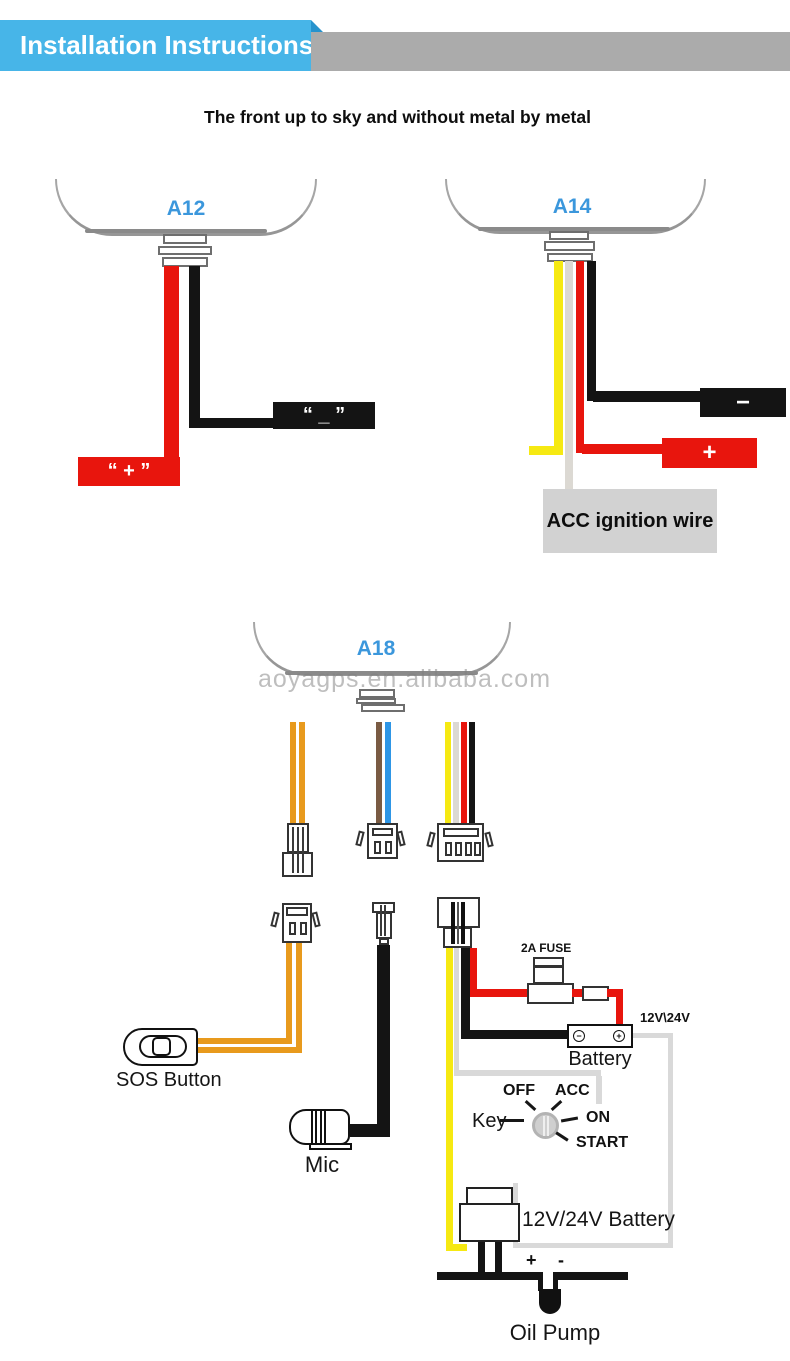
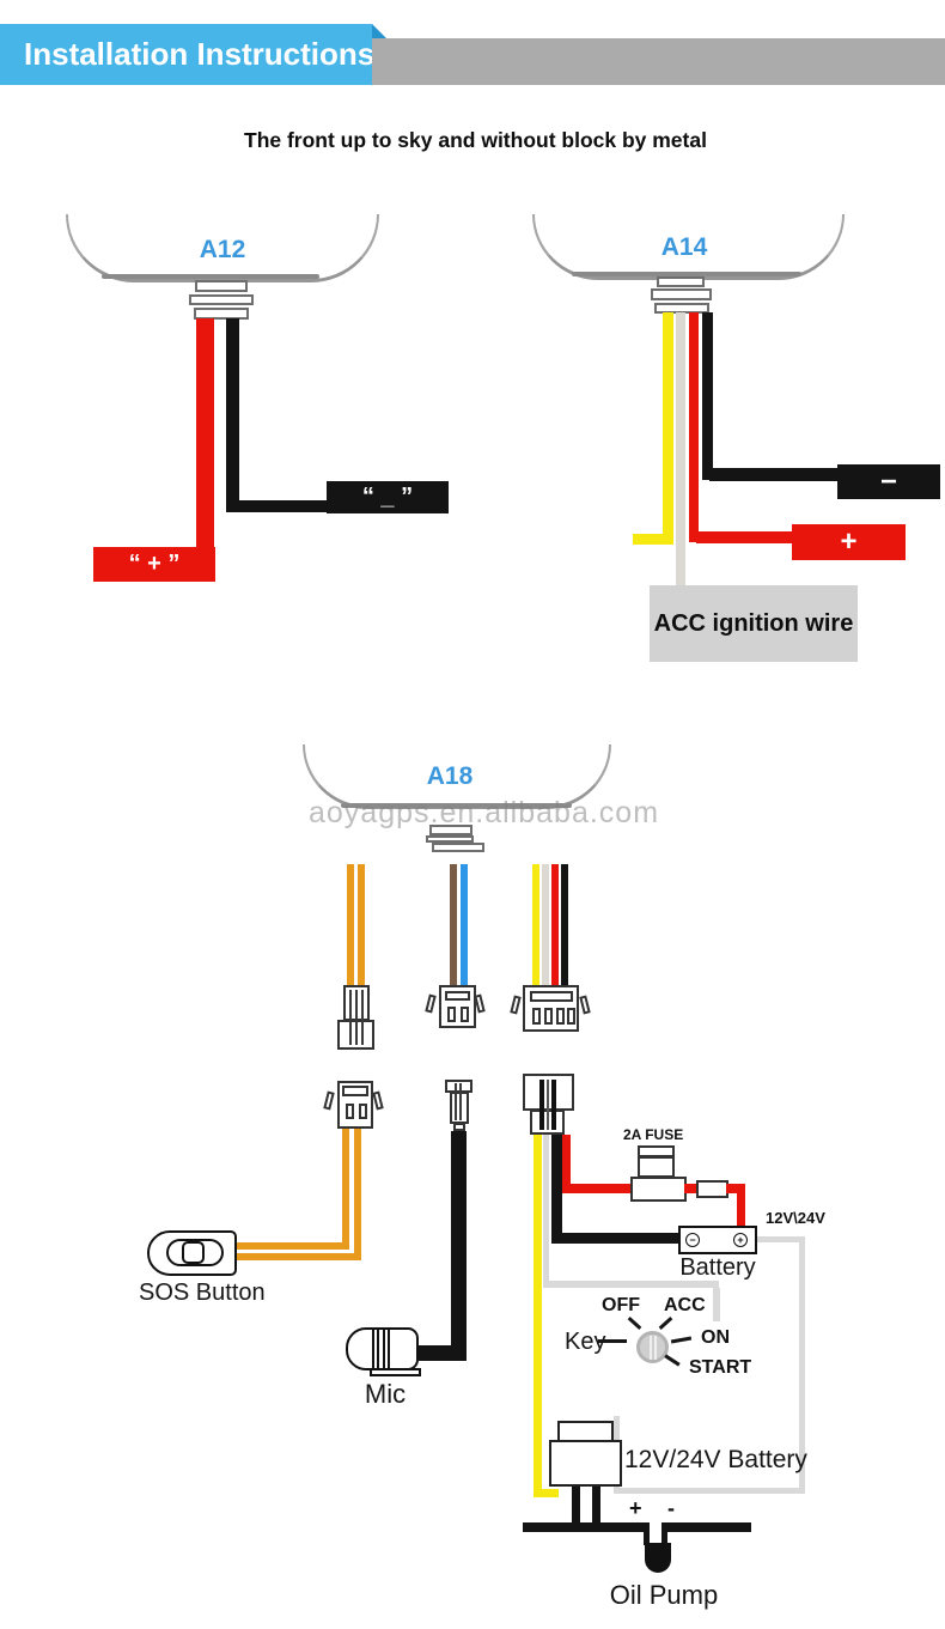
  Installation Instructions
- The front up to sky and without metal by metal
+ The front up to sky and without block by metal
  A12
  “ + ”
  “ _ ”
  A14
  ACC ignition wire
  +
  −
  A18
  aoyagps.en.alibaba.com
  SOS Button
  Mic
  2A FUSE
  −
  +
  Battery
  12V\24V
  OFF
  ACC
  ON
  START
  12V/24V Battery
  +
  -
  Oil Pump
